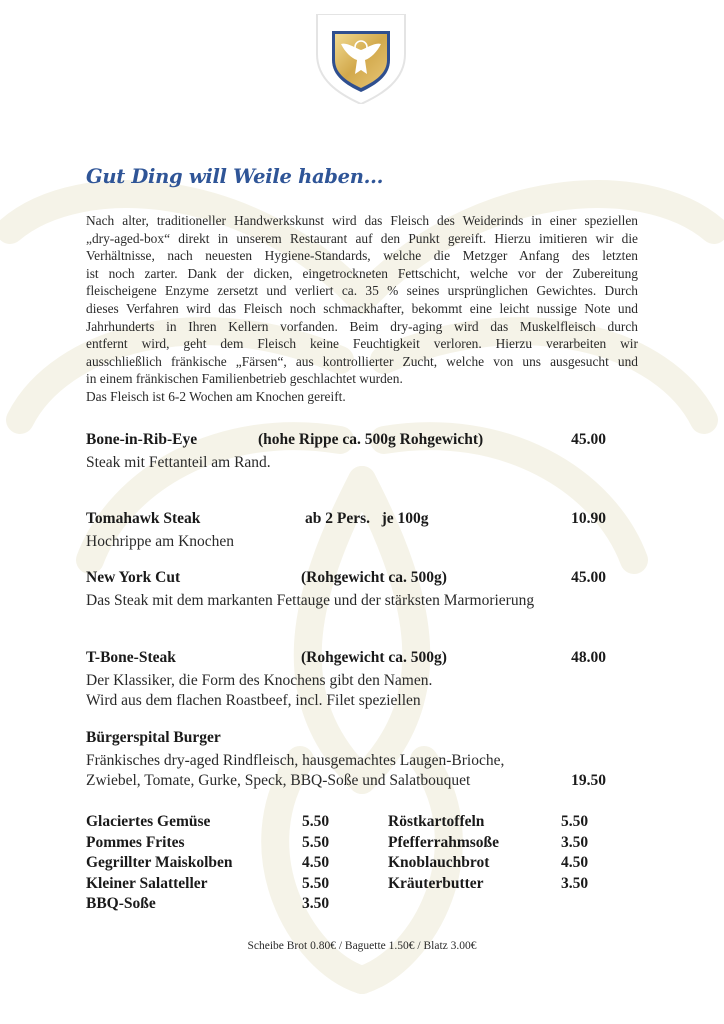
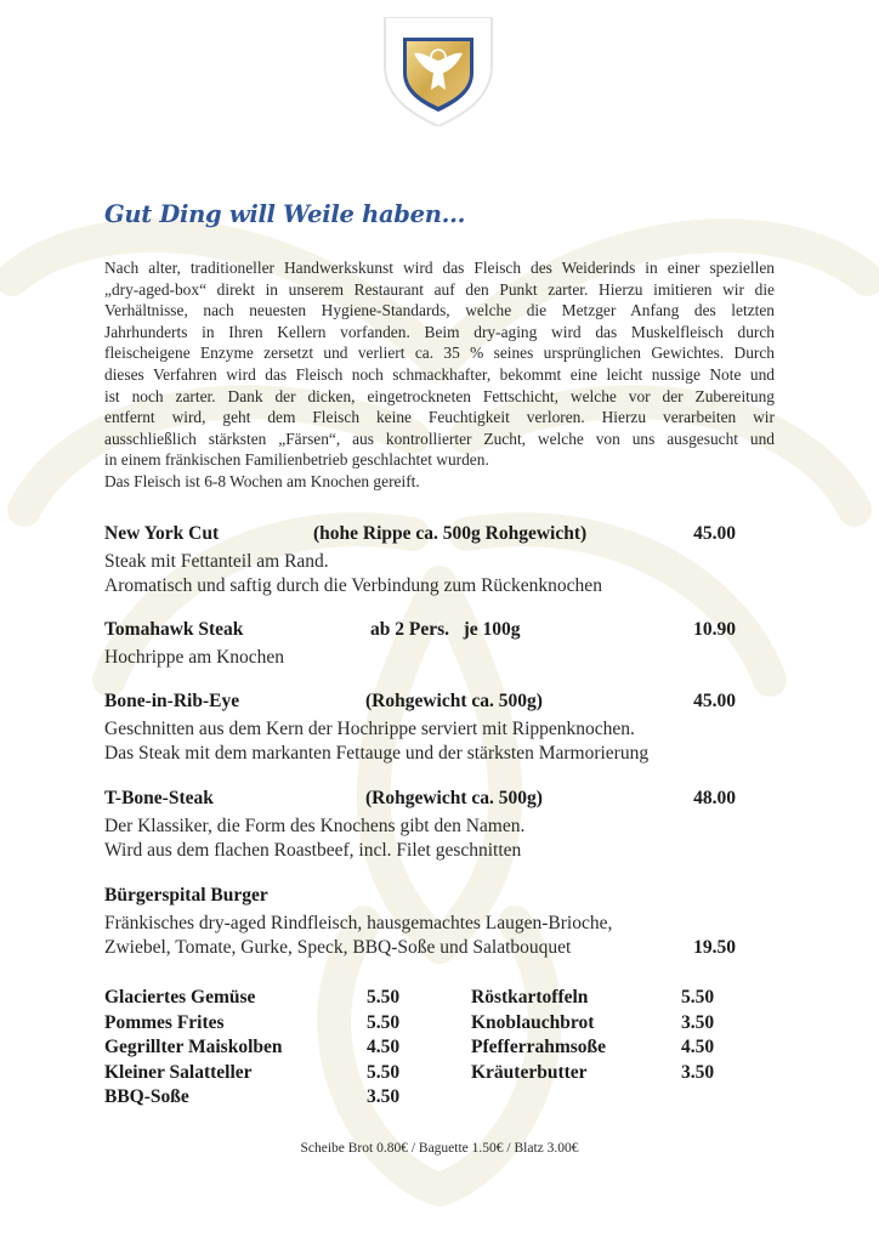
  Gut Ding will Weile haben...
  Nach alter, traditioneller Handwerkskunst wird das Fleisch des Weiderinds in einer speziellen
- „dry-aged-box“ direkt in unserem Restaurant auf den Punkt gereift. Hierzu imitieren wir die
+ „dry-aged-box“ direkt in unserem Restaurant auf den Punkt zarter. Hierzu imitieren wir die
  Verhältnisse, nach neuesten Hygiene-Standards, welche die Metzger Anfang des letzten
- ist noch zarter. Dank der dicken, eingetrockneten Fettschicht, welche vor der Zubereitung
+ Jahrhunderts in Ihren Kellern vorfanden. Beim dry-aging wird das Muskelfleisch durch
  fleischeigene Enzyme zersetzt und verliert ca. 35 % seines ursprünglichen Gewichtes. Durch
  dieses Verfahren wird das Fleisch noch schmackhafter, bekommt eine leicht nussige Note und
- Jahrhunderts in Ihren Kellern vorfanden. Beim dry-aging wird das Muskelfleisch durch
+ ist noch zarter. Dank der dicken, eingetrockneten Fettschicht, welche vor der Zubereitung
  entfernt wird, geht dem Fleisch keine Feuchtigkeit verloren. Hierzu verarbeiten wir
- ausschließlich fränkische „Färsen“, aus kontrollierter Zucht, welche von uns ausgesucht und
+ ausschließlich stärksten „Färsen“, aus kontrollierter Zucht, welche von uns ausgesucht und
  in einem fränkischen Familienbetrieb geschlachtet wurden.
- Das Fleisch ist 6-2 Wochen am Knochen gereift.
+ Das Fleisch ist 6-8 Wochen am Knochen gereift.
- Bone-in-Rib-Eye
+ New York Cut
  (hohe Rippe ca. 500g Rohgewicht)
  45.00
  Steak mit Fettanteil am Rand.
+ Aromatisch und saftig durch die Verbindung zum Rückenknochen
  Tomahawk Steak
  ab 2 Pers. je 100g
  10.90
  Hochrippe am Knochen
- New York Cut
+ Bone-in-Rib-Eye
  (Rohgewicht ca. 500g)
  45.00
+ Geschnitten aus dem Kern der Hochrippe serviert mit Rippenknochen.
  Das Steak mit dem markanten Fettauge und der stärksten Marmorierung
  T-Bone-Steak
  (Rohgewicht ca. 500g)
  48.00
  Der Klassiker, die Form des Knochens gibt den Namen.
- Wird aus dem flachen Roastbeef, incl. Filet speziellen
+ Wird aus dem flachen Roastbeef, incl. Filet geschnitten
  Bürgerspital Burger
  Fränkisches dry-aged Rindfleisch, hausgemachtes Laugen-Brioche,
  Zwiebel, Tomate, Gurke, Speck, BBQ-Soße und Salatbouquet
  19.50
  Glaciertes Gemüse
  5.50
  Pommes Frites
  5.50
  Gegrillter Maiskolben
  4.50
  Kleiner Salatteller
  5.50
  BBQ-Soße
  3.50
  Röstkartoffeln
  5.50
- Pfefferrahmsoße
+ Knoblauchbrot
  3.50
- Knoblauchbrot
+ Pfefferrahmsoße
  4.50
  Kräuterbutter
  3.50
  Scheibe Brot 0.80€ / Baguette 1.50€ / Blatz 3.00€
